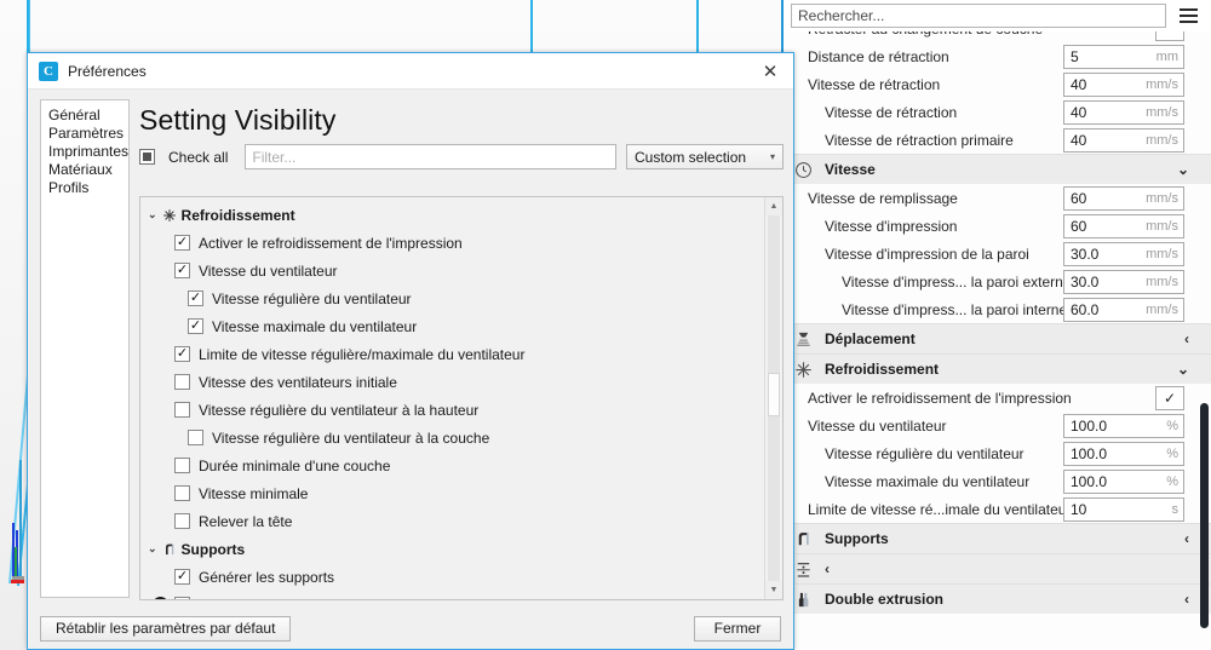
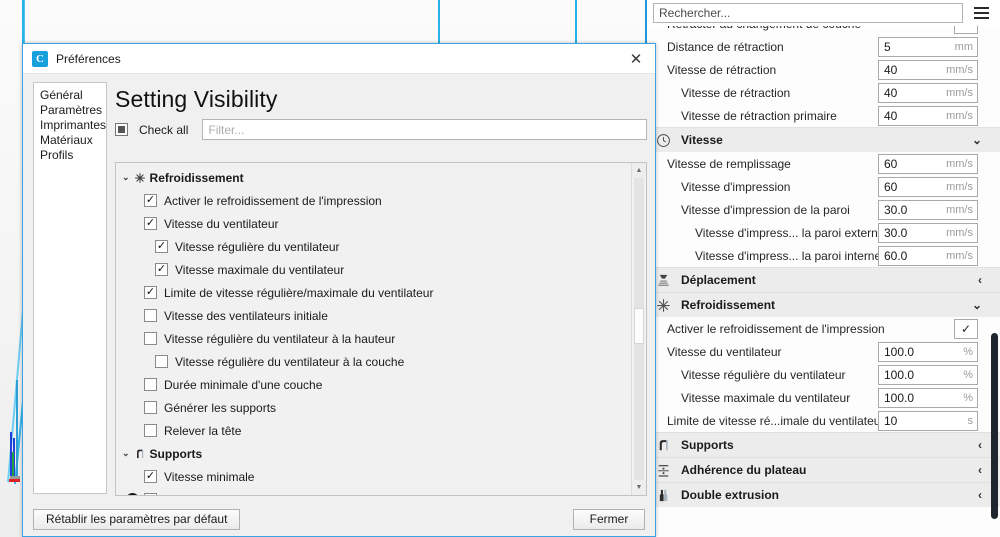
  Rechercher...
  Distance de rétraction
  5
  mm
  Vitesse de rétraction
  40
  mm/s
  Vitesse de rétraction
  40
  mm/s
  Vitesse de rétraction primaire
  40
  mm/s
  Vitesse
  ⌄
  Vitesse de remplissage
  60
  mm/s
  Vitesse d'impression
  60
  mm/s
  Vitesse d'impression de la paroi
  30.0
  mm/s
  Vitesse d'impress... la paroi extern
  30.0
  mm/s
  Vitesse d'impress... la paroi intern
  60.0
  mm/s
  Déplacement
  ‹
  Refroidissement
  ⌄
  Activer le refroidissement de l'impression
  ✓
  Vitesse du ventilateur
  100.0
  %
  Vitesse régulière du ventilateur
  100.0
  %
  Vitesse maximale du ventilateur
  100.0
  %
  Limite de vitesse ré...imale du ventilate
  10
  s
  Supports
  ‹
+ Adhérence du plateau
  ‹
  Double extrusion
  ‹
  C
  Préférences
  ✕
  Général
  Paramètres
  Imprimantes
  Matériaux
  Profils
  Setting Visibility
  Check all
  Filter...
- Custom selection
- ▾
  ⌄
  Refroidissement
  Activer le refroidissement de l'impression
  Vitesse du ventilateur
  Vitesse régulière du ventilateur
  Vitesse maximale du ventilateur
  Limite de vitesse régulière/maximale du ventilateur
  Vitesse des ventilateurs initiale
  Vitesse régulière du ventilateur à la hauteur
  Vitesse régulière du ventilateur à la couche
  Durée minimale d'une couche
- Vitesse minimale
+ Générer les supports
  Relever la tête
  ⌄
  Supports
- Générer les supports
+ Vitesse minimale
  Rétablir les paramètres par défaut
  Fermer
